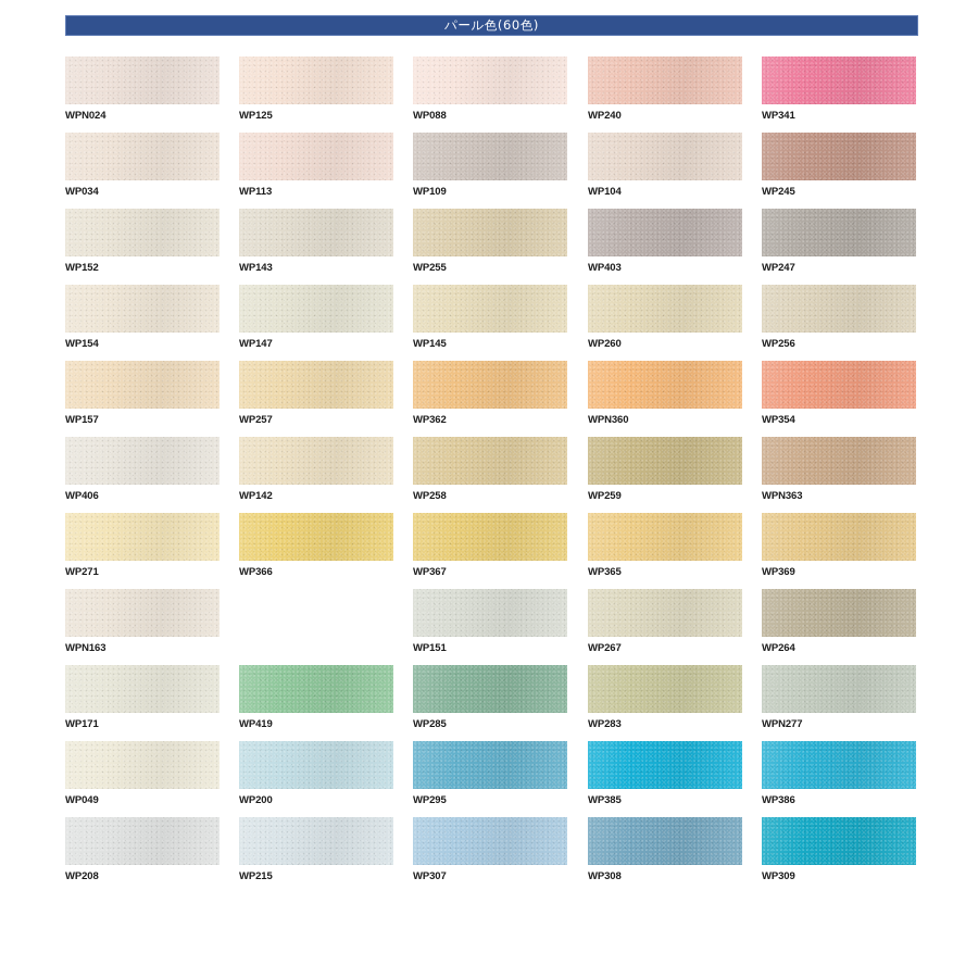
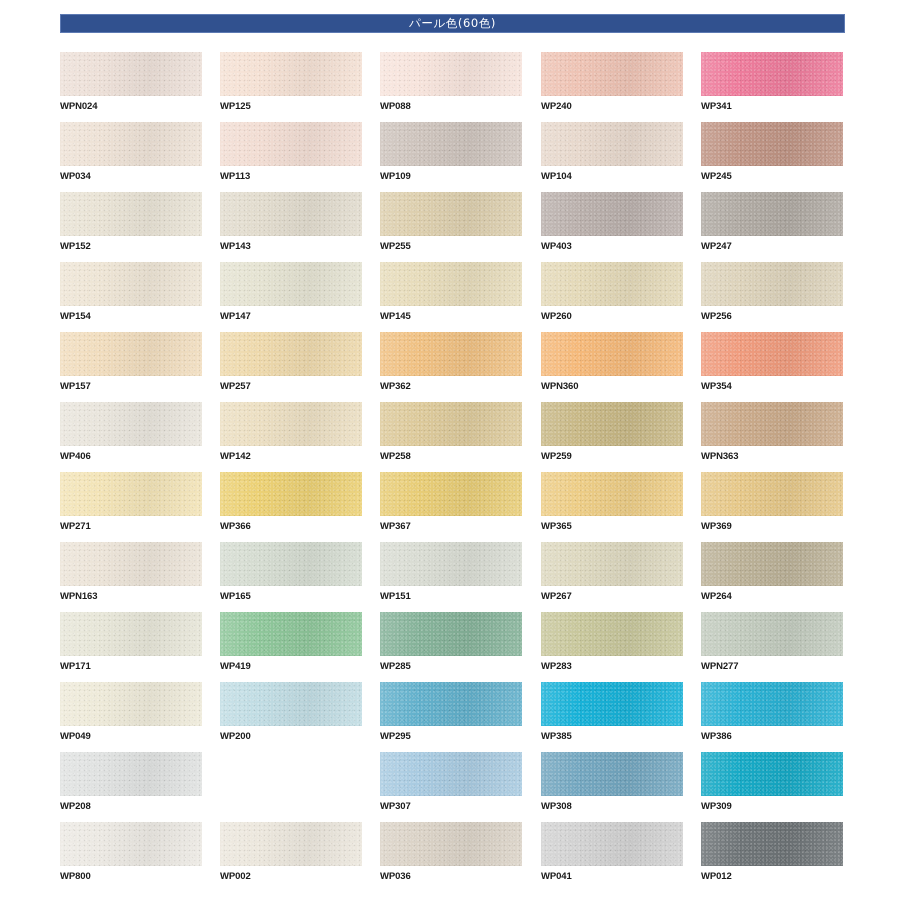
  パール色(60色)
  WPN024
  WP125
  WP088
  WP240
  WP341
  WP034
  WP113
  WP109
  WP104
  WP245
  WP152
  WP143
  WP255
  WP403
  WP247
  WP154
  WP147
  WP145
  WP260
  WP256
  WP157
  WP257
  WP362
  WPN360
  WP354
  WP406
  WP142
  WP258
  WP259
  WPN363
  WP271
  WP366
  WP367
  WP365
  WP369
  WPN163
+ WP165
  WP151
  WP267
  WP264
  WP171
  WP419
  WP285
  WP283
  WPN277
  WP049
  WP200
  WP295
  WP385
  WP386
  WP208
- WP215
  WP307
  WP308
  WP309
+ WP800
+ WP002
+ WP036
+ WP041
+ WP012
